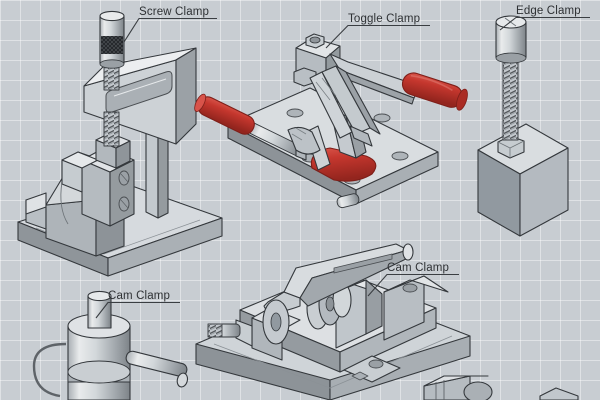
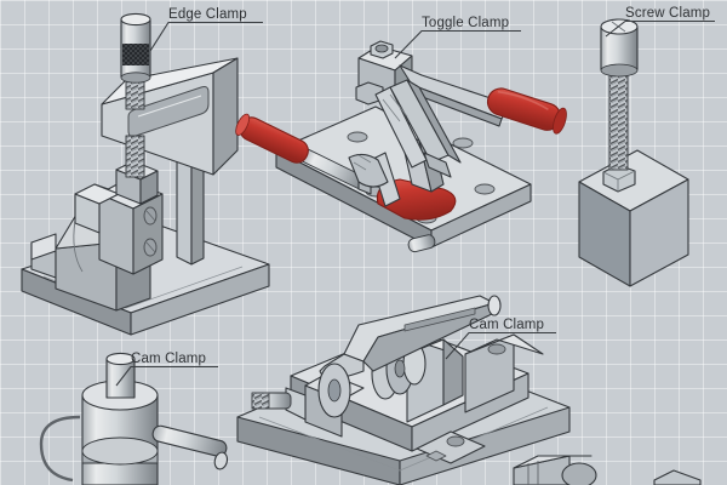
- Screw Clamp
+ Edge Clamp
  Toggle Clamp
- Edge Clamp
+ Screw Clamp
  Cam Clamp
  Cam Clamp
